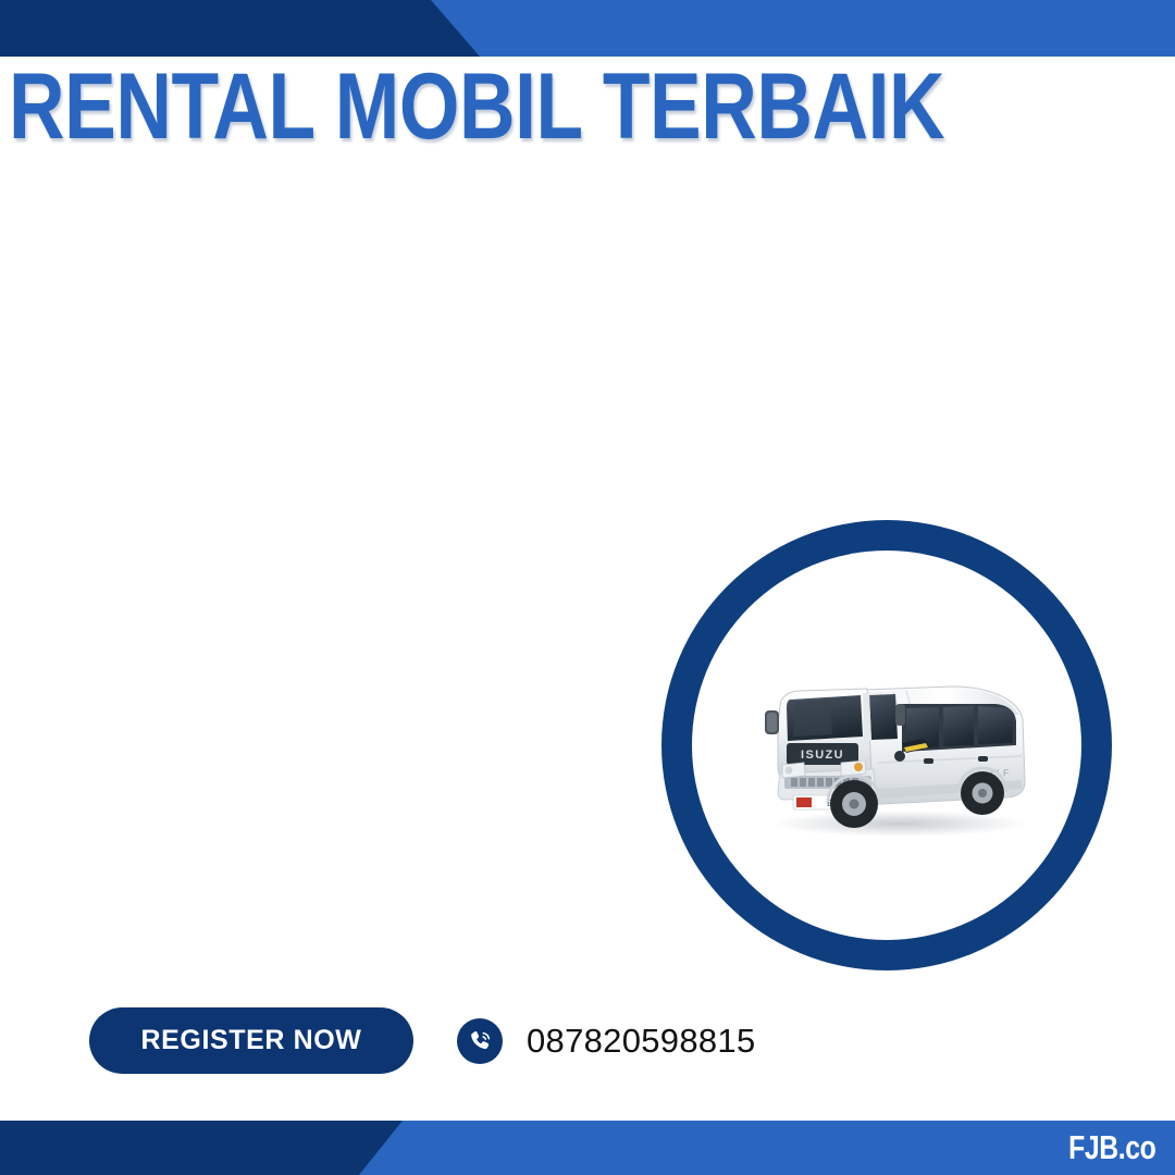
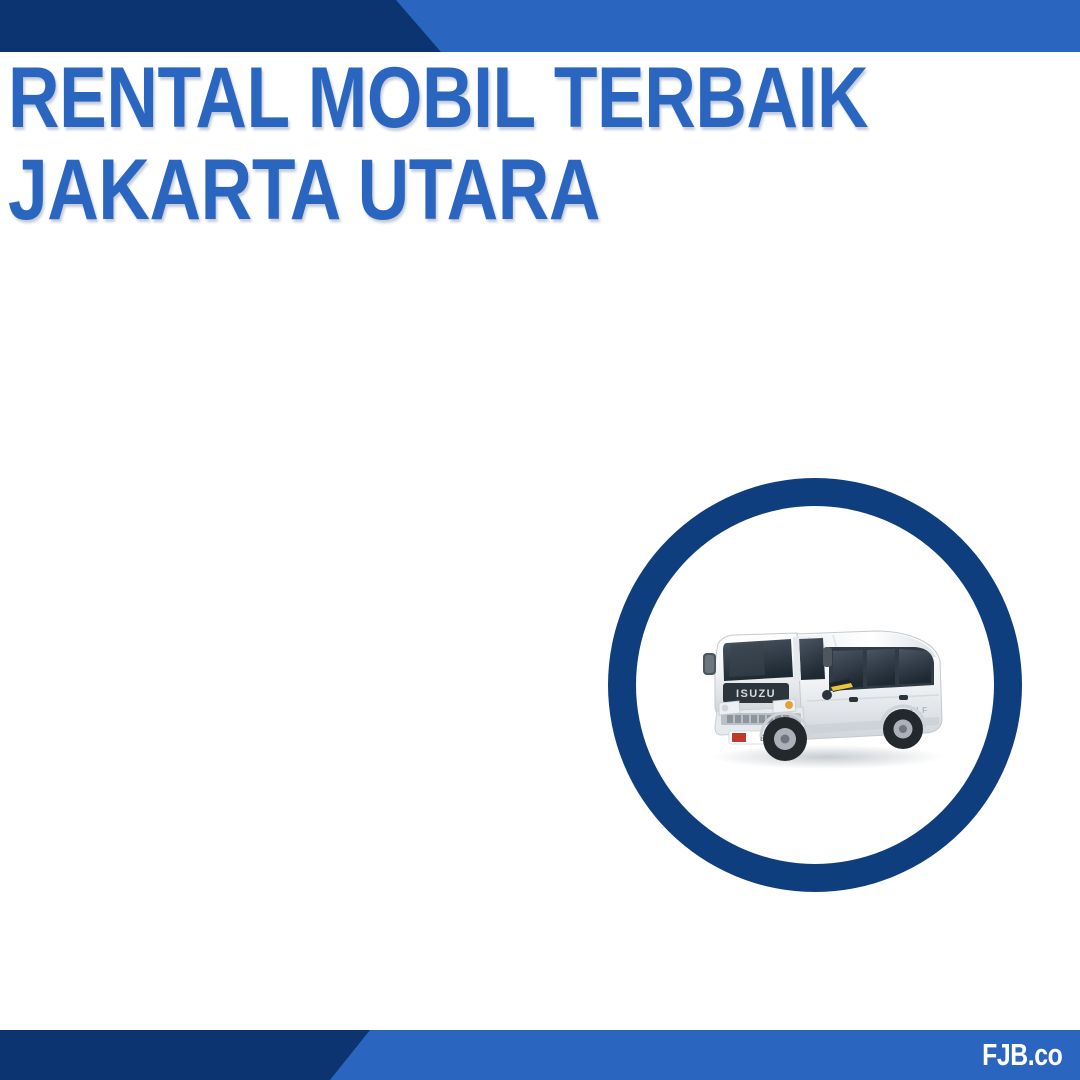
  RENTAL MOBIL TERBAIK
+ JAKARTA UTARA
  ISUZU
  ELF
- REGISTER NOW
- 087820598815
  FJB.co
